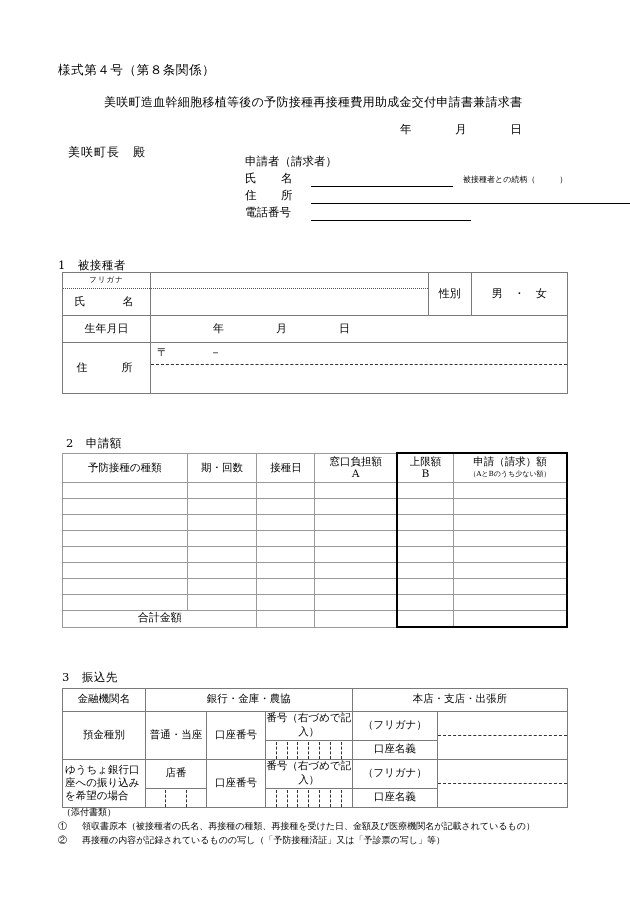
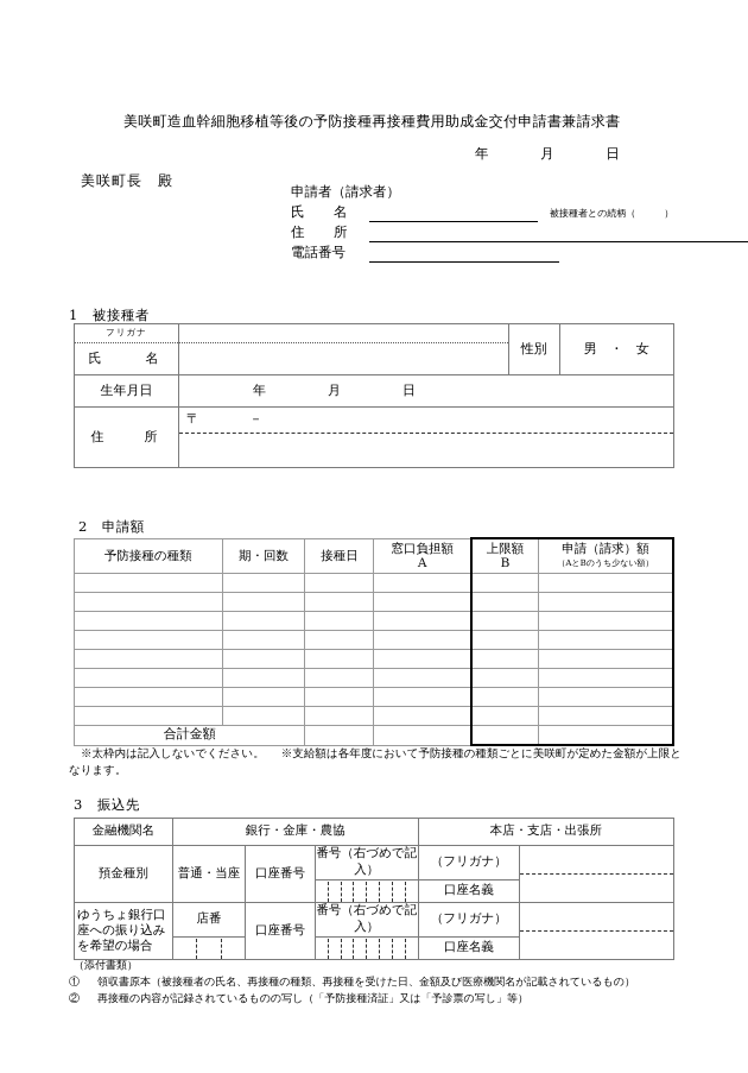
- 様式第４号（第８条関係）
  美咲町造血幹細胞移植等後の予防接種再接種費用助成金交付申請書兼請求書
  年 月 日
  美咲町長 殿
  申請者（請求者）
  氏 名
  被接種者との続柄（ ）
  住 所
  電話番号
  1 被接種者
  フリガナ 氏 名		性別	男 ・ 女
  生年月日	年 月 日
  住 所	〒 －
  2 申請額
  予防接種の種類	期・回数	接種日	窓口負担額 A	上限額 B	申請（請求）額 （AとBのうち少ない額）
  合計金額
+ ※太枠内は記入しないでください。 ※支給額は各年度において予防接種の種類ごとに美咲町が定めた金額が上限となります。
  3 振込先
  金融機関名	銀行・金庫・農協	本店・支店・出張所
  預金種別	普通・当座	口座番号	番号（右づめで記入）	（フリガナ）
  	口座名義
  ゆうちょ銀行口座への振り込みを希望の場合	店番	口座番号	番号（右づめで記入）	（フリガナ）
  		口座名義
  （添付書類）
  ①
  領収書原本（被接種者の氏名、再接種の種類、再接種を受けた日、金額及び医療機関名が記載されているもの）
  ②
  再接種の内容が記録されているものの写し（「予防接種済証」又は「予診票の写し」等）
